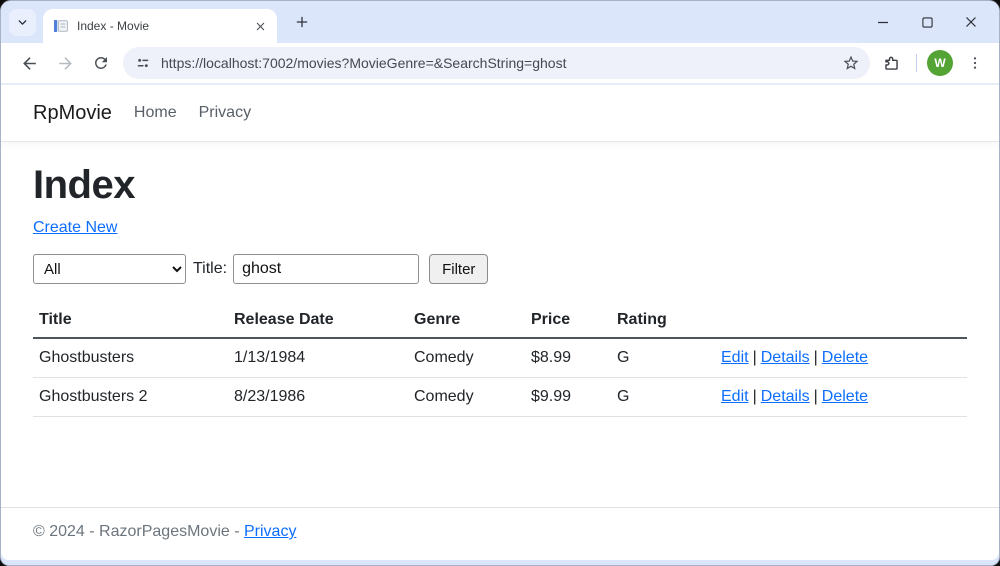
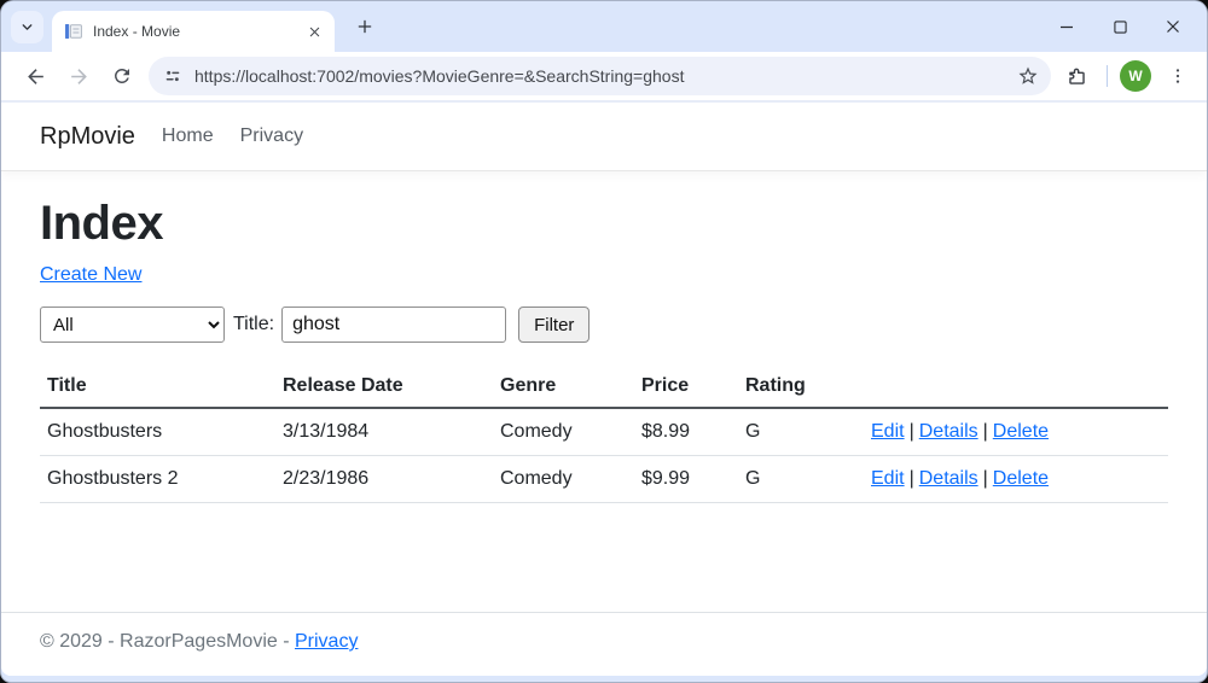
  Index - Movie
  https://localhost:7002/movies?MovieGenre=&SearchString=ghost
  W
  RpMovie
  Home
  Privacy
  Index
  Create New
  All
  Title:
  ghost
  Filter
  Title	Release Date	Genre	Price	Rating
- Ghostbusters	1/13/1984	Comedy	$8.99	G	Edit | Details | Delete
+ Ghostbusters	3/13/1984	Comedy	$8.99	G	Edit | Details | Delete
- Ghostbusters 2	8/23/1986	Comedy	$9.99	G	Edit | Details | Delete
+ Ghostbusters 2	2/23/1986	Comedy	$9.99	G	Edit | Details | Delete
- © 2024 - RazorPagesMovie - Privacy
+ © 2029 - RazorPagesMovie - Privacy
